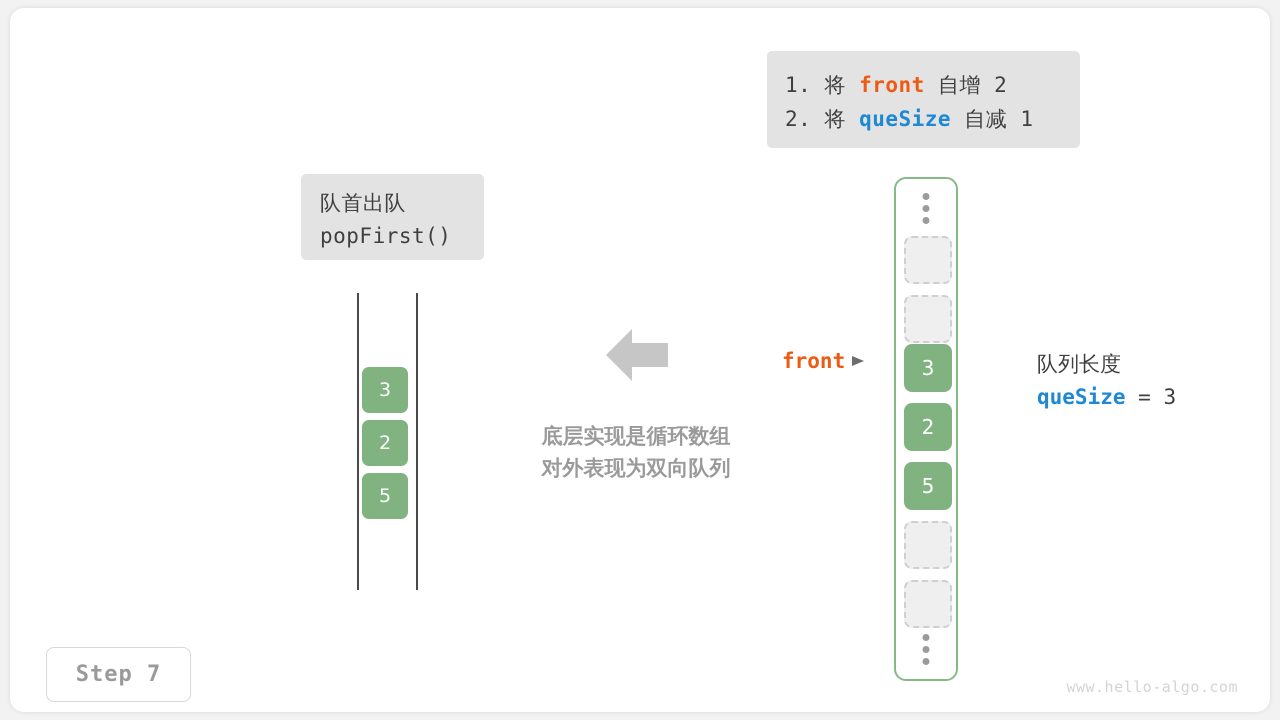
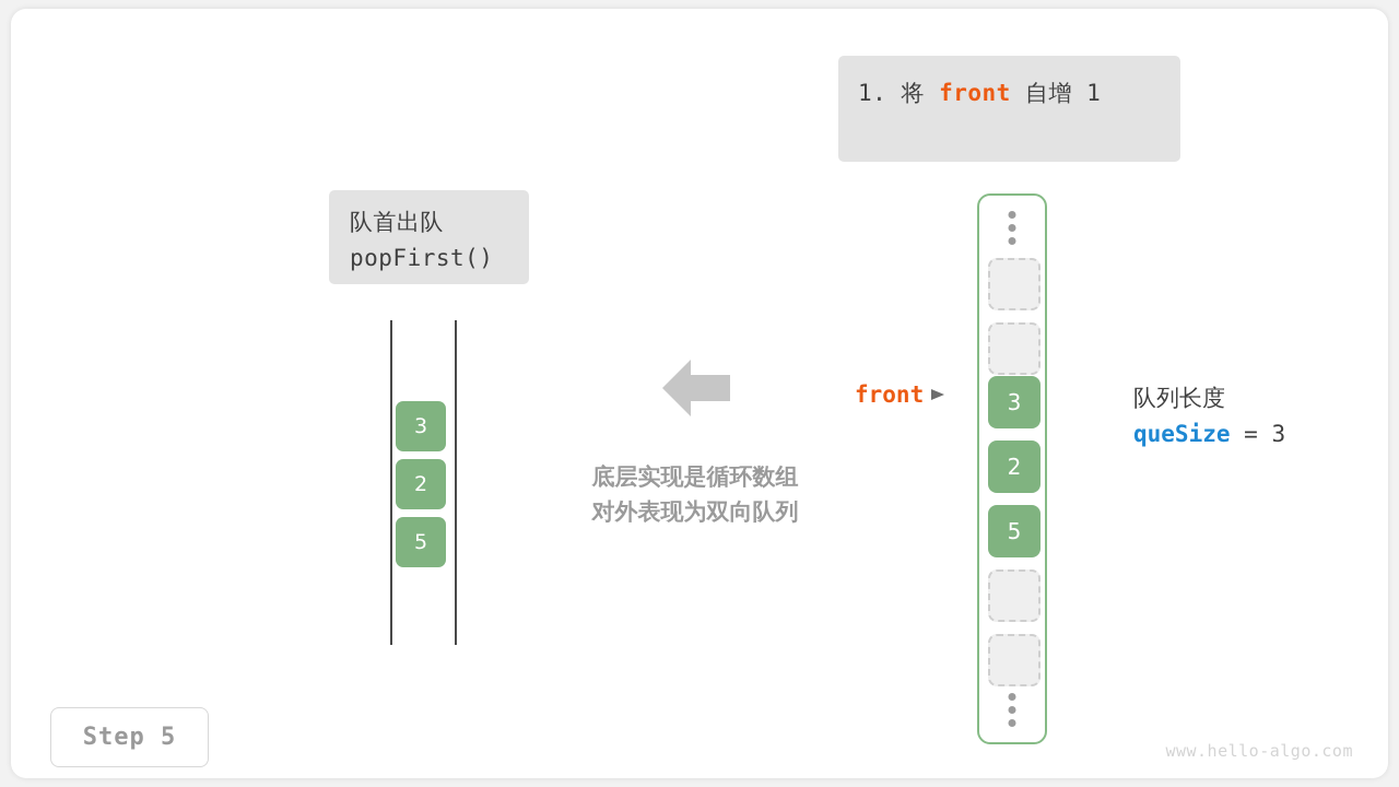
- 1. 将 front 自增 2
+ 1. 将 front 自增 1
- 2. 将 queSize 自减 1
  队首出队
  popFirst()
  3
  2
  5
  底层实现是循环数组
  对外表现为双向队列
  front
  3
  2
  5
  队列长度
  queSize = 3
- Step 7
+ Step 5
  www.hello-algo.com
